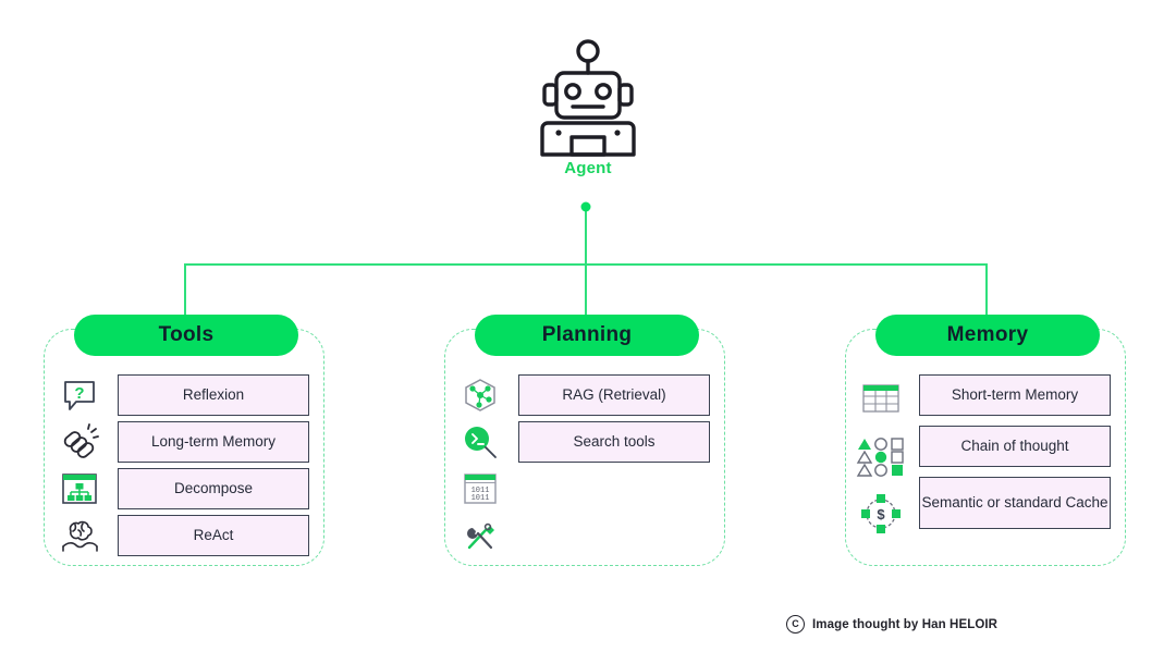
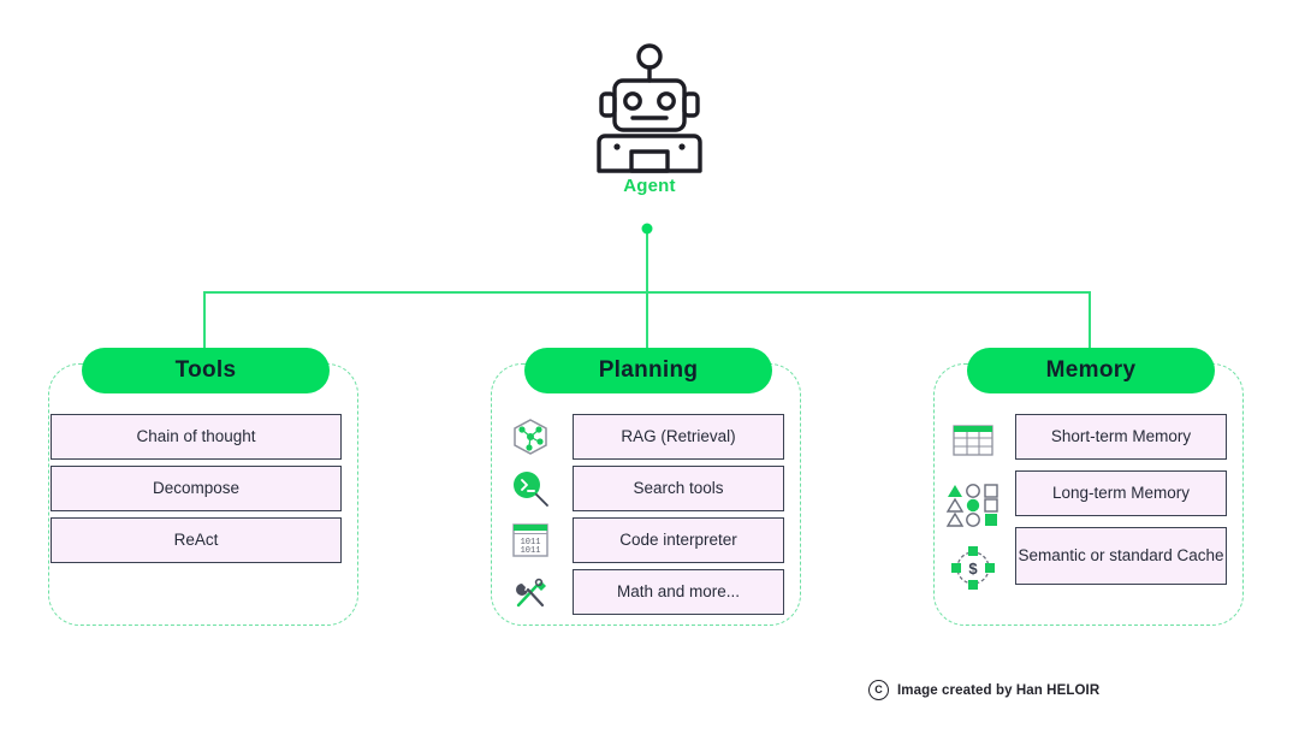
  Agent
  Tools
- ?
- Reflexion
- Long-term Memory
+ Chain of thought
  Decompose
  ReAct
  Planning
  1011
  1011
  RAG (Retrieval)
  Search tools
+ Code interpreter
+ Math and more...
  Memory
  $
  Short-term Memory
- Chain of thought
+ Long-term Memory
  Semantic or standard Cache
  C
- Image thought by Han HELOIR
+ Image created by Han HELOIR
